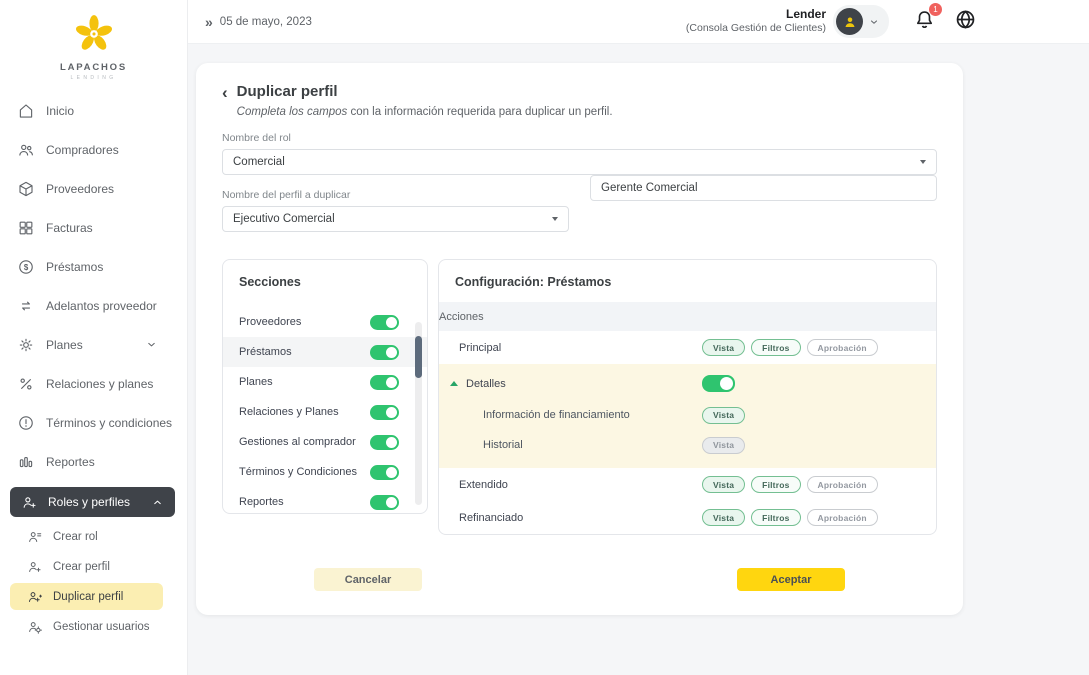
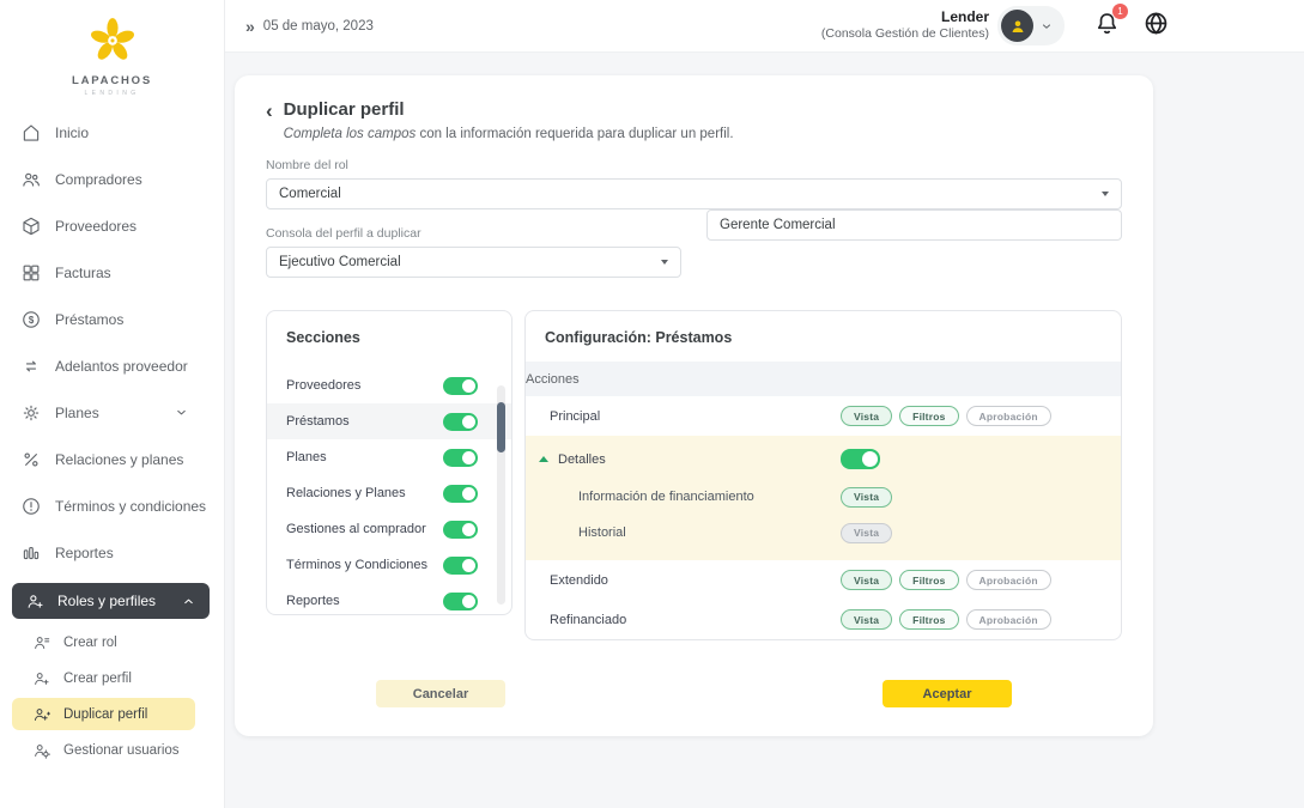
  LAPACHOS
  Inicio
  Compradores
  Proveedores
  Facturas
  $
  Préstamos
  Adelantos proveedor
  Planes
  Relaciones y planes
  Términos y condiciones
  Reportes
  Roles y perfiles
  Crear rol
  Crear perfil
  Duplicar perfil
  Gestionar usuarios
  »
  05 de mayo, 2023
  Lender
  (Consola Gestión de Clientes)
  1
  ‹
  Duplicar perfil
  Completa los campos con la información requerida para duplicar un perfil.
  Nombre del rol
  Comercial
- Nombre del perfil a duplicar
+ Consola del perfil a duplicar
  Ejecutivo Comercial
  Gerente Comercial
  Secciones
  Proveedores
  Préstamos
  Planes
  Relaciones y Planes
  Gestiones al comprador
  Términos y Condiciones
  Reportes
  Configuración: Préstamos
  Acciones
  Principal
  Vista
  Filtros
  Aprobación
  Detalles
  Información de financiamiento
  Vista
  Historial
  Vista
  Extendido
  Vista
  Filtros
  Aprobación
  Refinanciado
  Vista
  Filtros
  Aprobación
  Cancelar
  Aceptar
